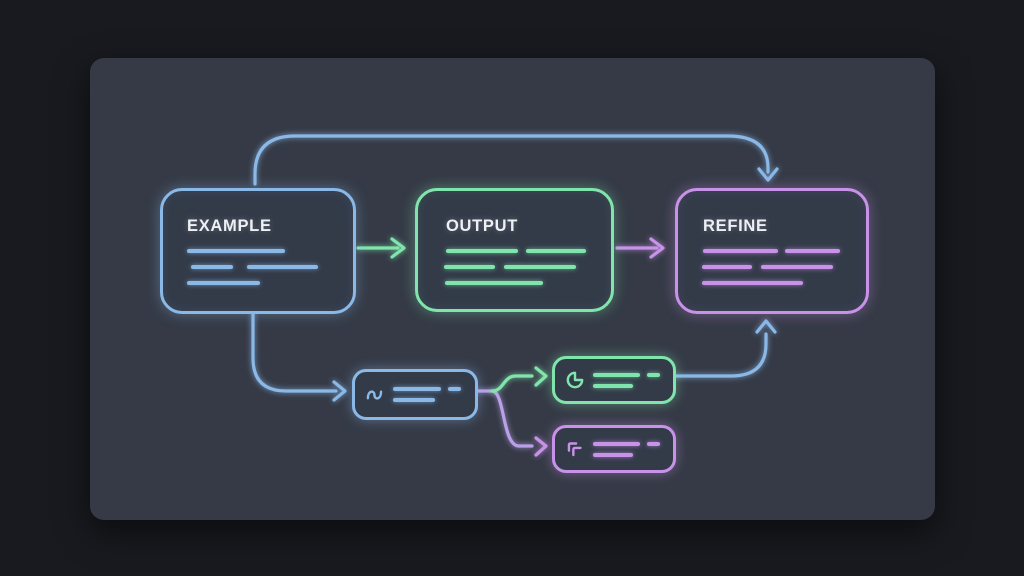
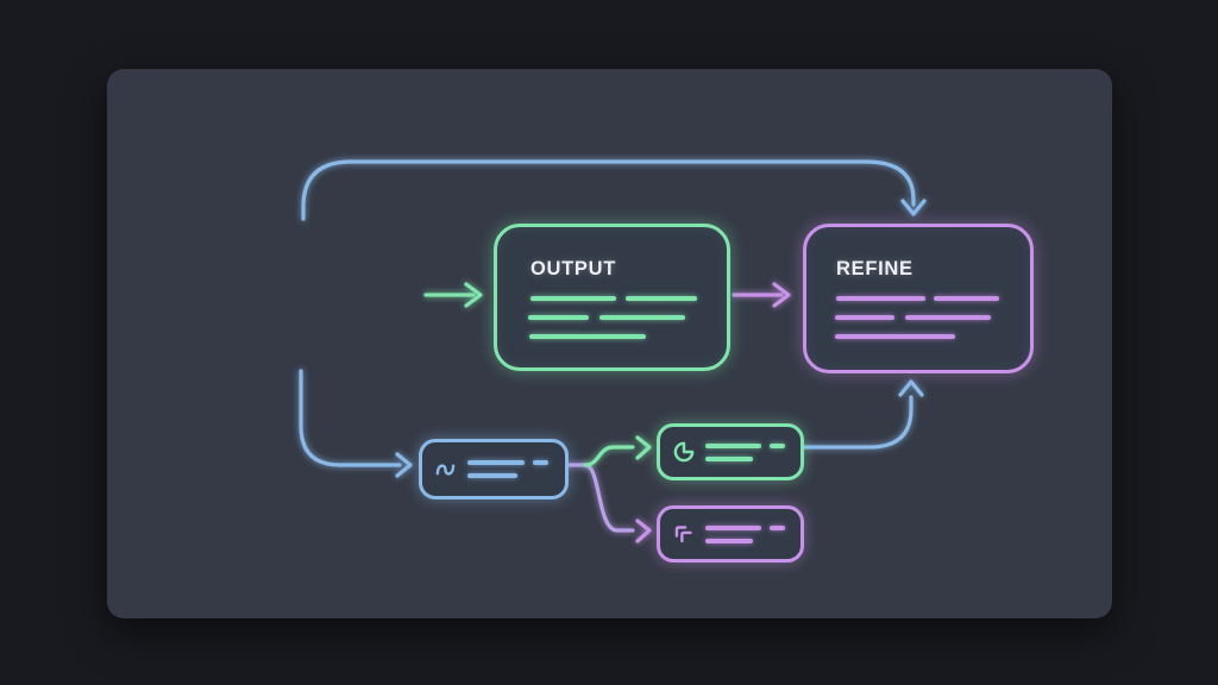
- EXAMPLE
  OUTPUT
  REFINE
